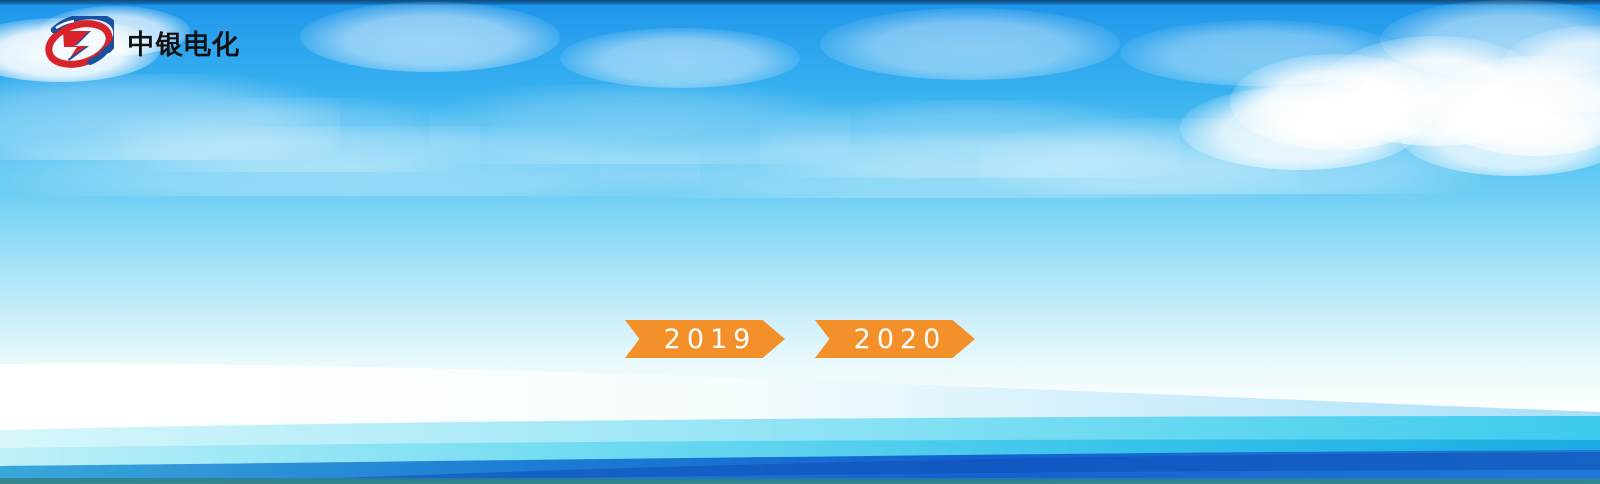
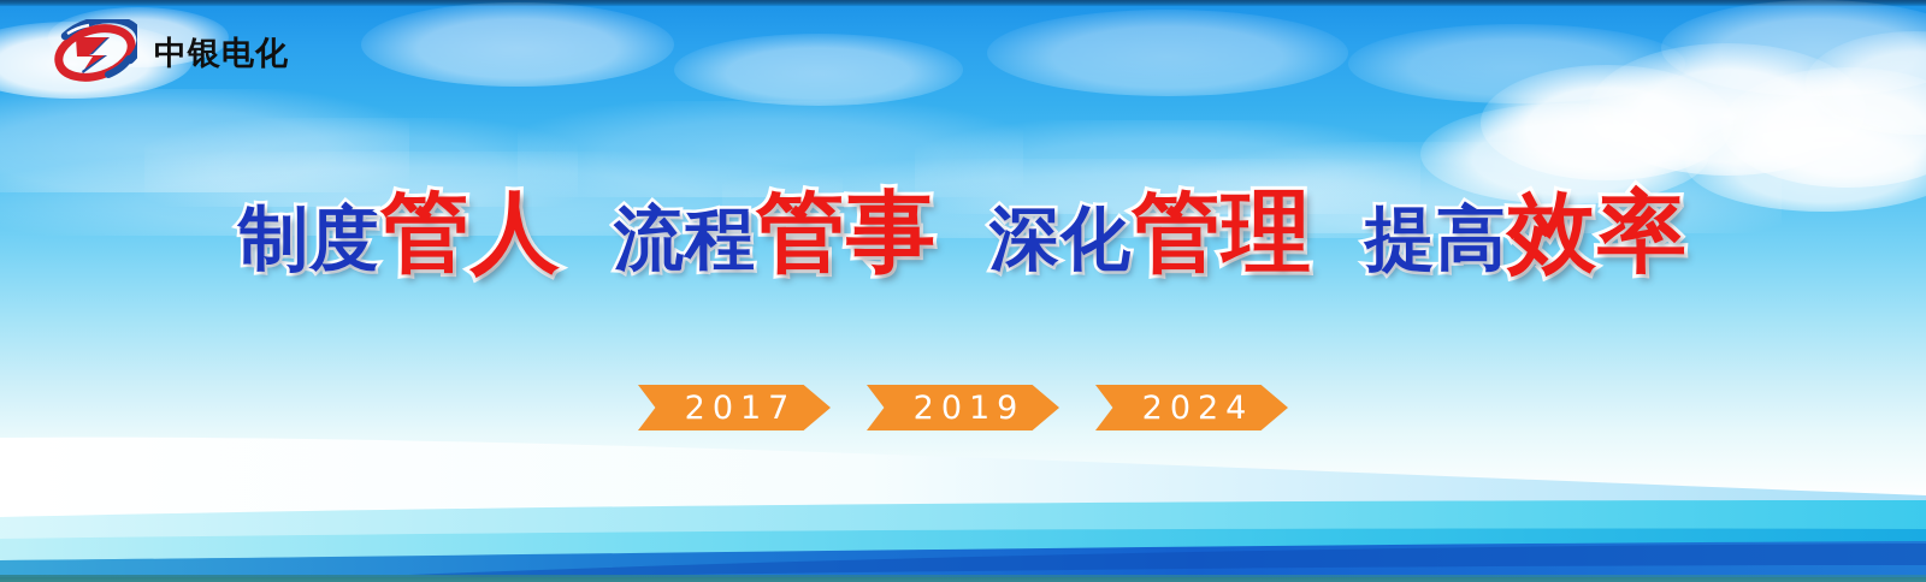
  中银电化
+ 制度管人 流程管事 深化管理 提高效率
+ 2017
  2019
- 2020
+ 2024
